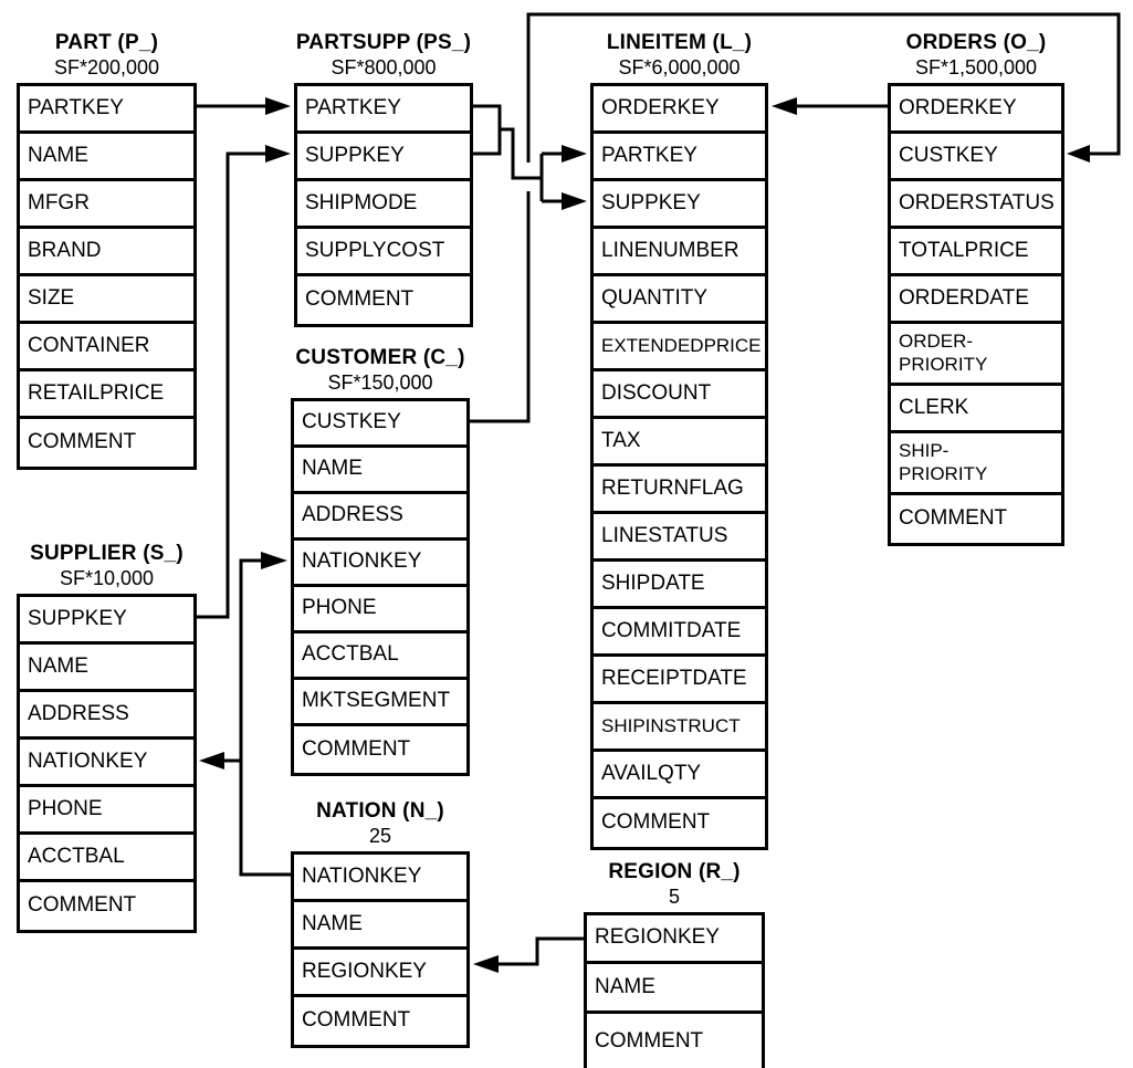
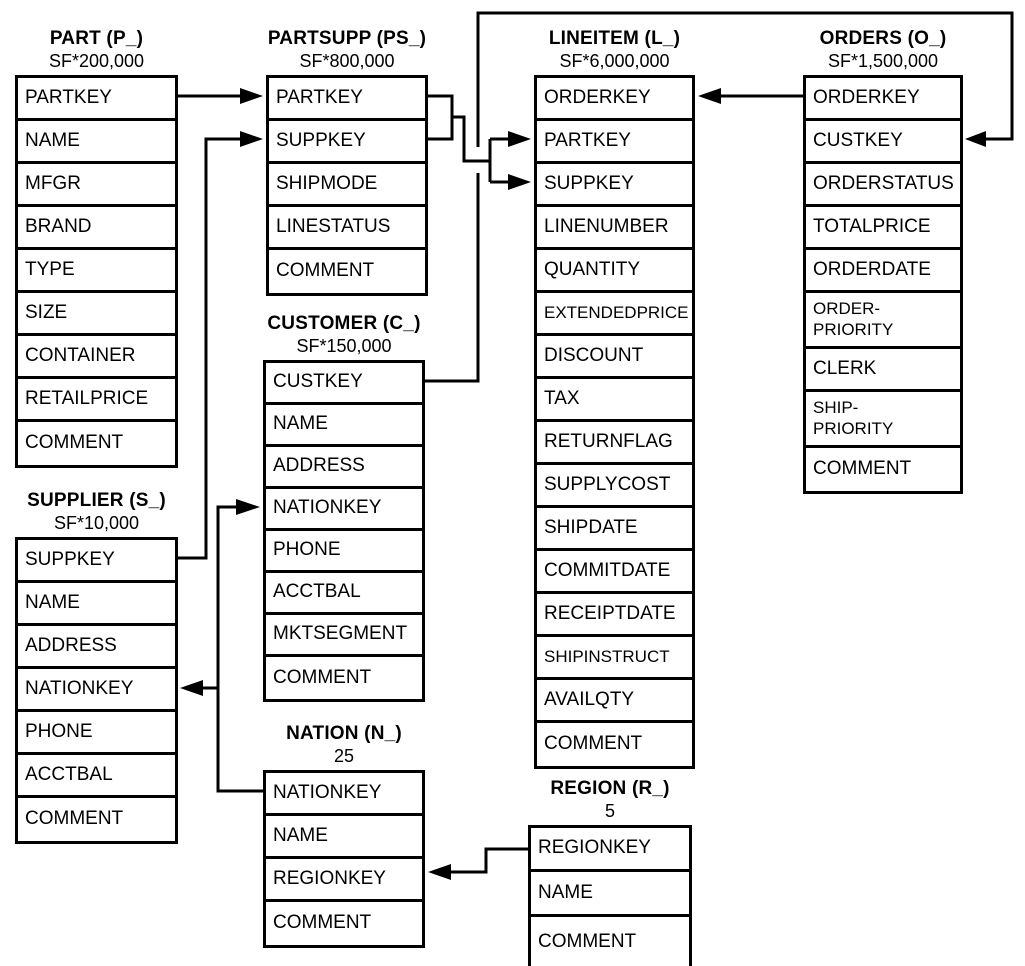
  PART (P_)
  SF*200,000
  PARTKEY
  NAME
  MFGR
  BRAND
+ TYPE
  SIZE
  CONTAINER
  RETAILPRICE
  COMMENT
  PARTSUPP (PS_)
  SF*800,000
  PARTKEY
  SUPPKEY
  SHIPMODE
- SUPPLYCOST
+ LINESTATUS
  COMMENT
  LINEITEM (L_)
  SF*6,000,000
  ORDERKEY
  PARTKEY
  SUPPKEY
  LINENUMBER
  QUANTITY
  EXTENDEDPRICE
  DISCOUNT
  TAX
  RETURNFLAG
- LINESTATUS
+ SUPPLYCOST
  SHIPDATE
  COMMITDATE
  RECEIPTDATE
  SHIPINSTRUCT
  AVAILQTY
  COMMENT
  ORDERS (O_)
  SF*1,500,000
  ORDERKEY
  CUSTKEY
  ORDERSTATUS
  TOTALPRICE
  ORDERDATE
  ORDER-
  PRIORITY
  CLERK
  SHIP-
  PRIORITY
  COMMENT
  CUSTOMER (C_)
  SF*150,000
  CUSTKEY
  NAME
  ADDRESS
  NATIONKEY
  PHONE
  ACCTBAL
  MKTSEGMENT
  COMMENT
  SUPPLIER (S_)
  SF*10,000
  SUPPKEY
  NAME
  ADDRESS
  NATIONKEY
  PHONE
  ACCTBAL
  COMMENT
  NATION (N_)
  25
  NATIONKEY
  NAME
  REGIONKEY
  COMMENT
  REGION (R_)
  5
  REGIONKEY
  NAME
  COMMENT
